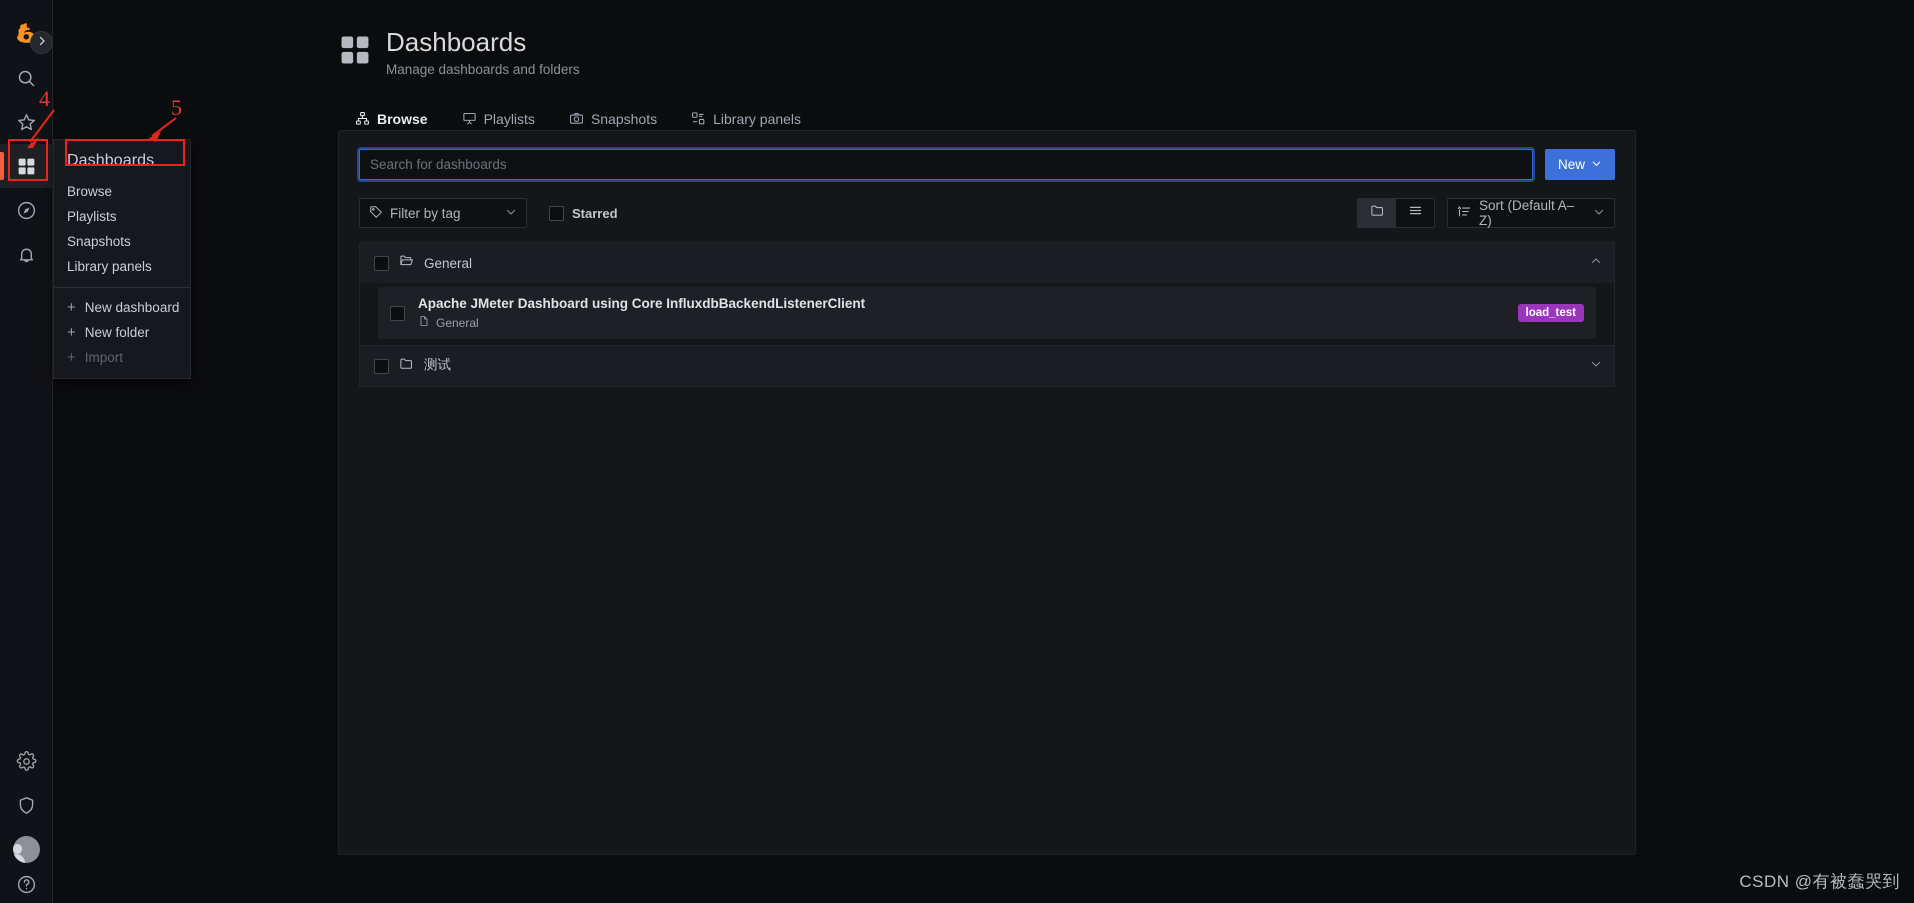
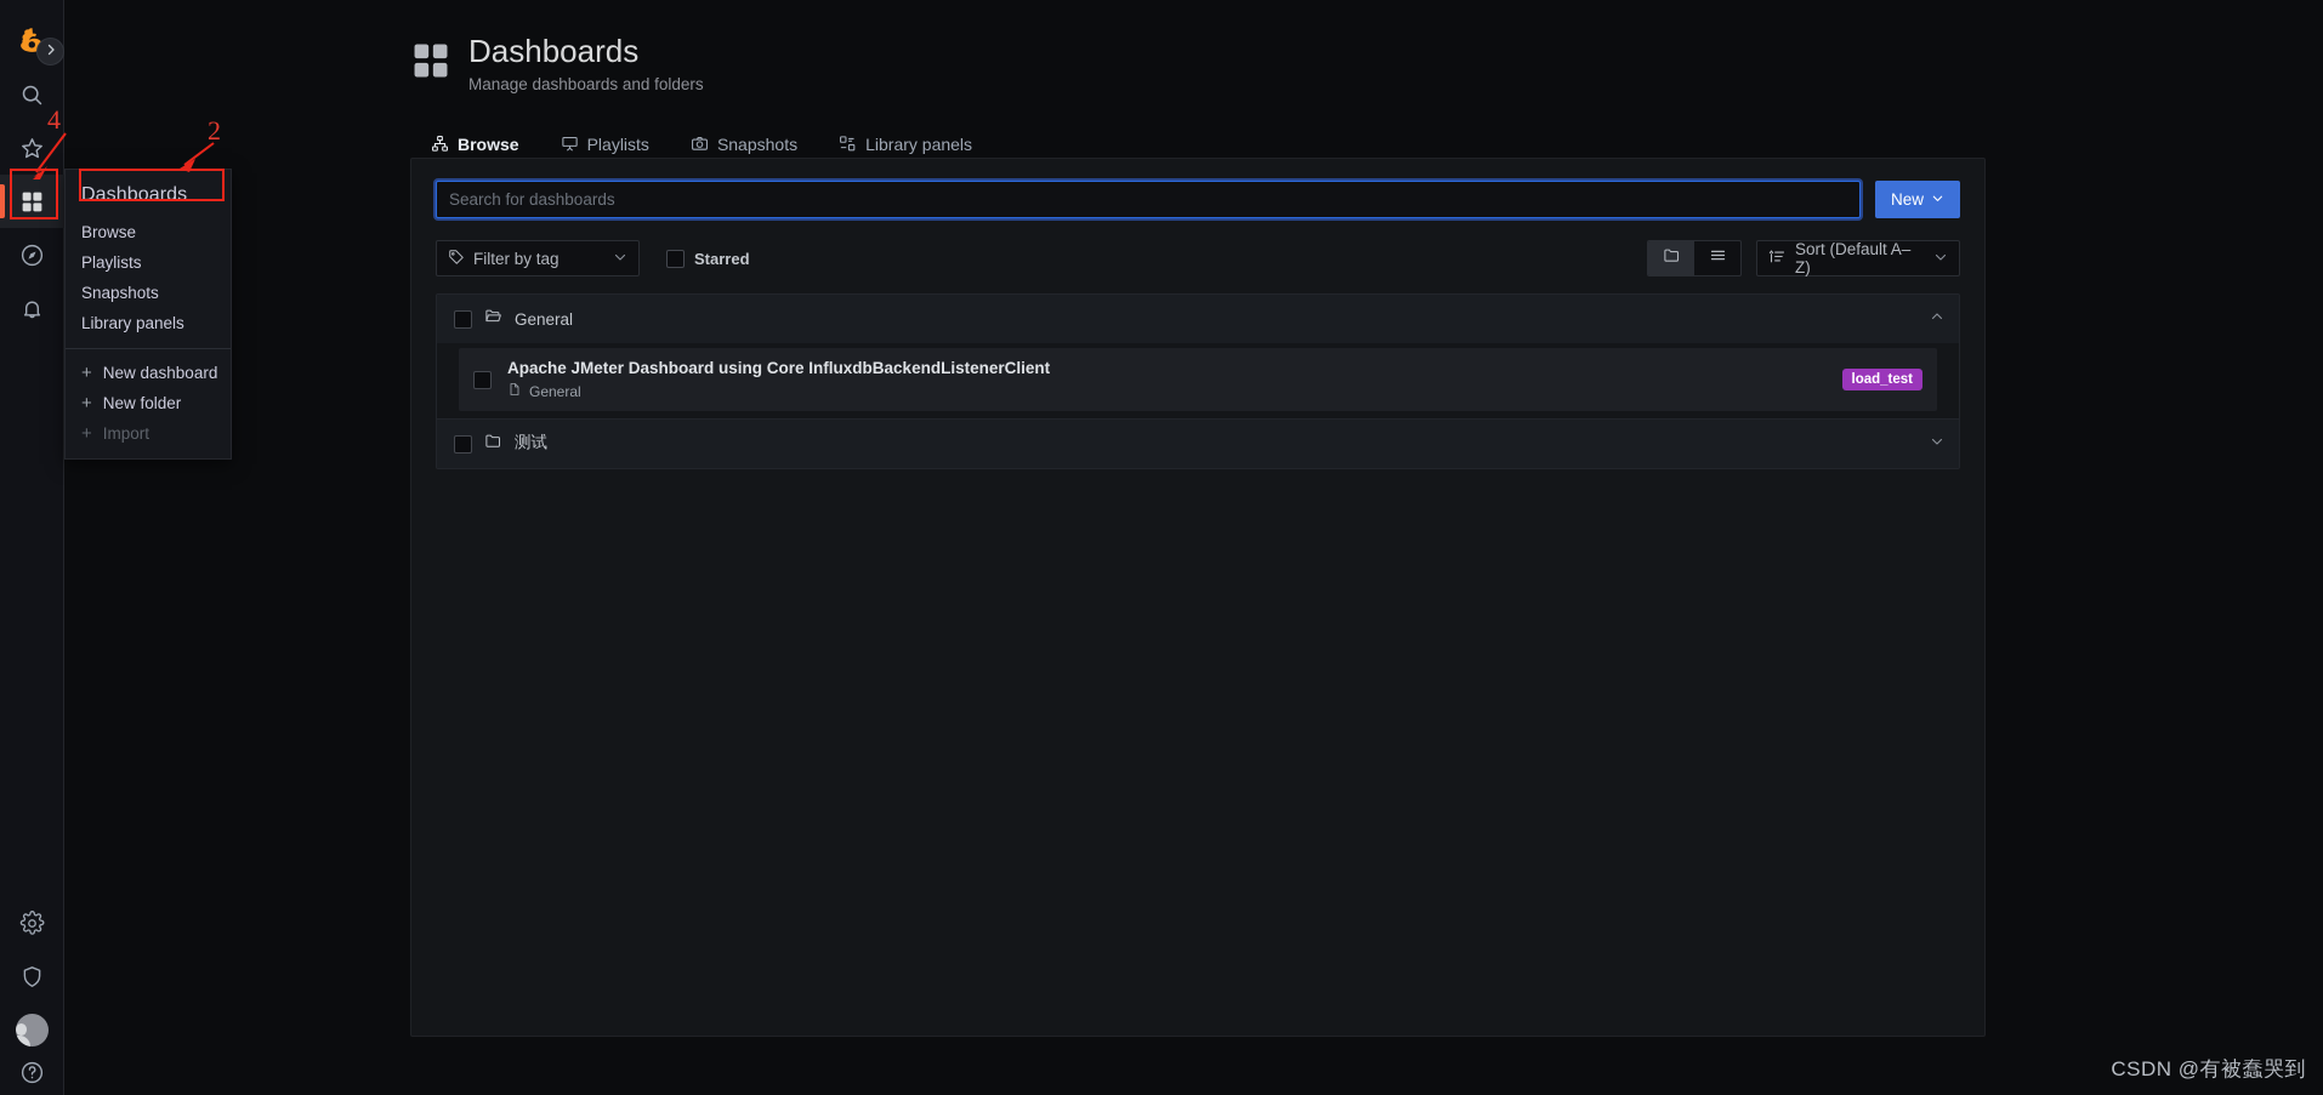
  Dashboards
  Browse
  Playlists
  Snapshots
  Library panels
  +
  New dashboard
  +
  New folder
  +
  Import
  Dashboards
  Manage dashboards and folders
  Browse
  Playlists
  Snapshots
  Library panels
  Search for dashboards
  New
  Filter by tag
  Starred
  Sort (Default A–Z)
  General
  Apache JMeter Dashboard using Core InfluxdbBackendListenerClient
  General
  load_test
  测试
  4
- 5
+ 2
  CSDN @有被蠢哭到
